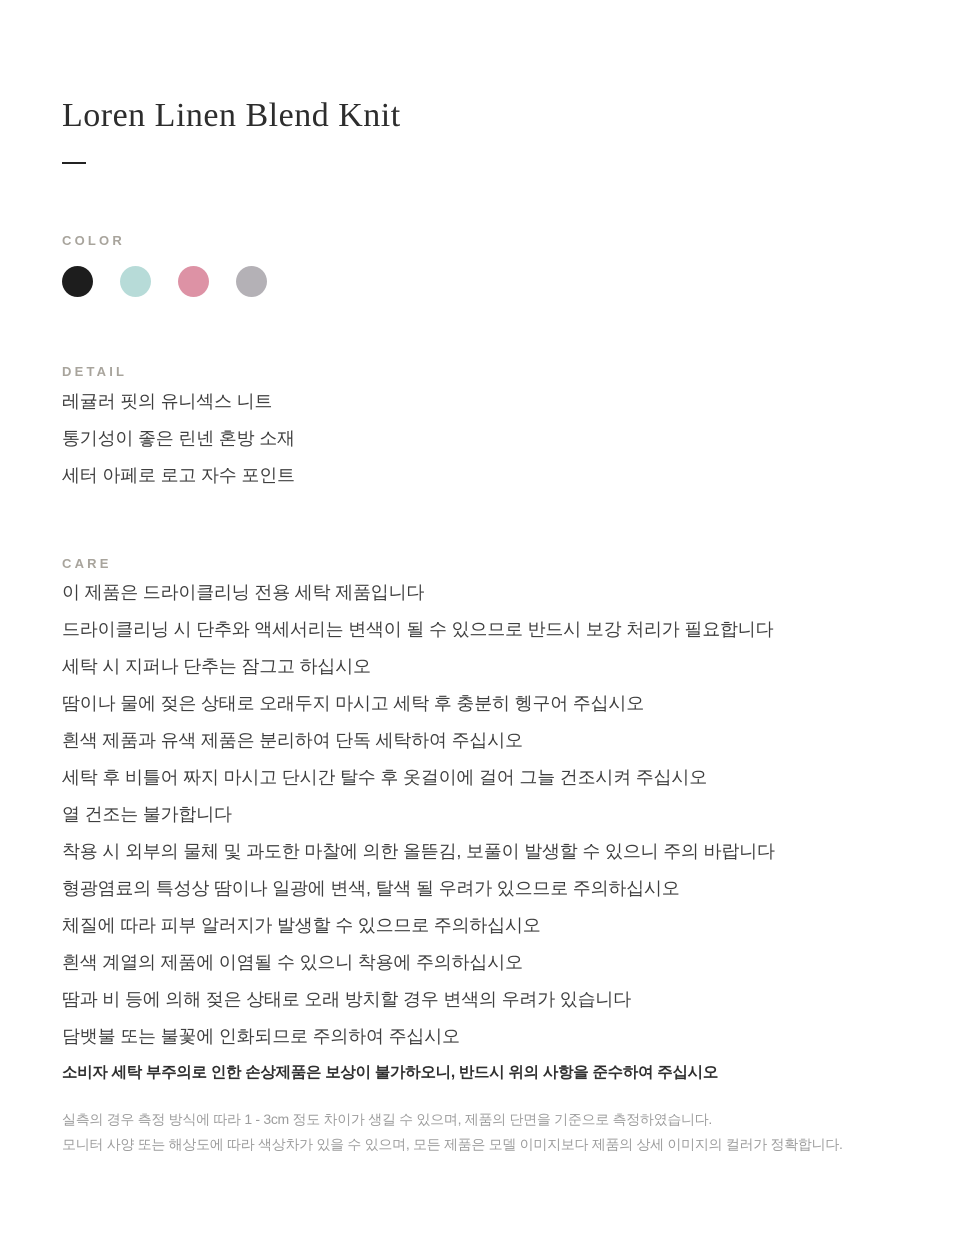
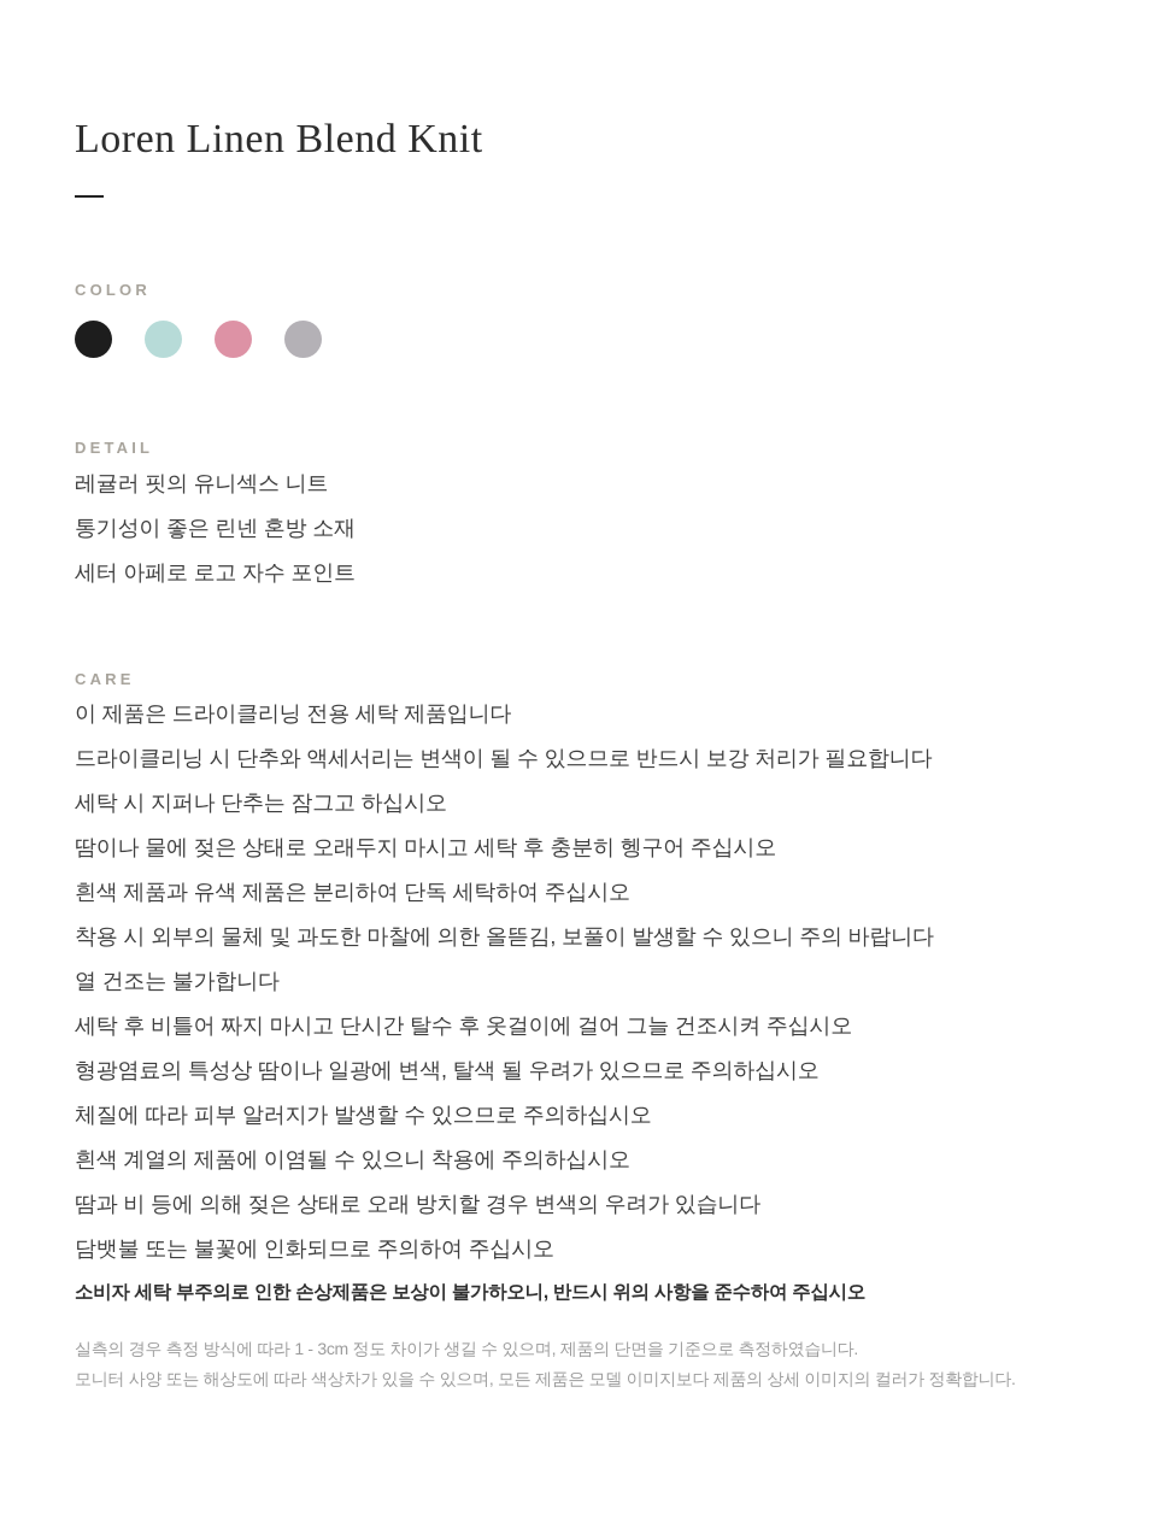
  Loren Linen Blend Knit
  COLOR
  DETAIL
  레귤러 핏의 유니섹스 니트
  통기성이 좋은 린넨 혼방 소재
  세터 아페로 로고 자수 포인트
  CARE
  이 제품은 드라이클리닝 전용 세탁 제품입니다
  드라이클리닝 시 단추와 액세서리는 변색이 될 수 있으므로 반드시 보강 처리가 필요합니다
  세탁 시 지퍼나 단추는 잠그고 하십시오
  땀이나 물에 젖은 상태로 오래두지 마시고 세탁 후 충분히 헹구어 주십시오
  흰색 제품과 유색 제품은 분리하여 단독 세탁하여 주십시오
- 세탁 후 비틀어 짜지 마시고 단시간 탈수 후 옷걸이에 걸어 그늘 건조시켜 주십시오
+ 착용 시 외부의 물체 및 과도한 마찰에 의한 올뜯김, 보풀이 발생할 수 있으니 주의 바랍니다
  열 건조는 불가합니다
- 착용 시 외부의 물체 및 과도한 마찰에 의한 올뜯김, 보풀이 발생할 수 있으니 주의 바랍니다
+ 세탁 후 비틀어 짜지 마시고 단시간 탈수 후 옷걸이에 걸어 그늘 건조시켜 주십시오
  형광염료의 특성상 땀이나 일광에 변색, 탈색 될 우려가 있으므로 주의하십시오
  체질에 따라 피부 알러지가 발생할 수 있으므로 주의하십시오
  흰색 계열의 제품에 이염될 수 있으니 착용에 주의하십시오
  땀과 비 등에 의해 젖은 상태로 오래 방치할 경우 변색의 우려가 있습니다
  담뱃불 또는 불꽃에 인화되므로 주의하여 주십시오
  소비자 세탁 부주의로 인한 손상제품은 보상이 불가하오니, 반드시 위의 사항을 준수하여 주십시오
  실측의 경우 측정 방식에 따라 1 - 3cm 정도 차이가 생길 수 있으며, 제품의 단면을 기준으로 측정하였습니다.
  모니터 사양 또는 해상도에 따라 색상차가 있을 수 있으며, 모든 제품은 모델 이미지보다 제품의 상세 이미지의 컬러가 정확합니다.
